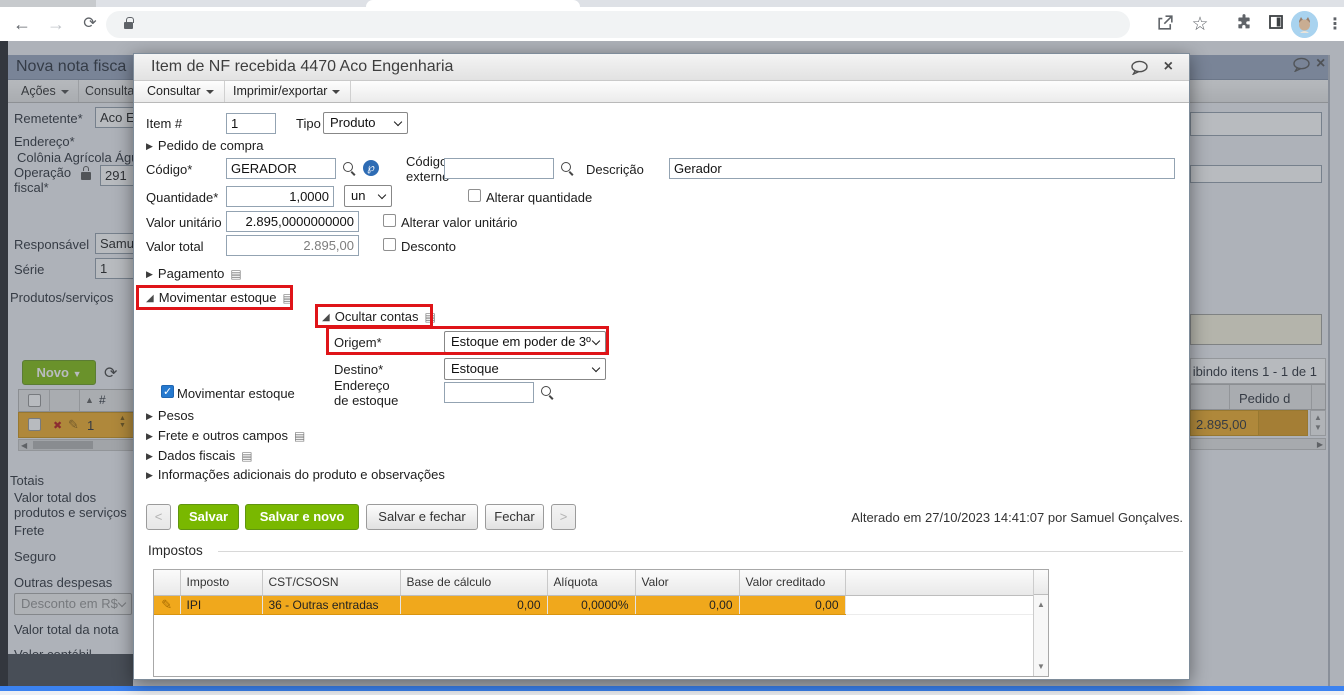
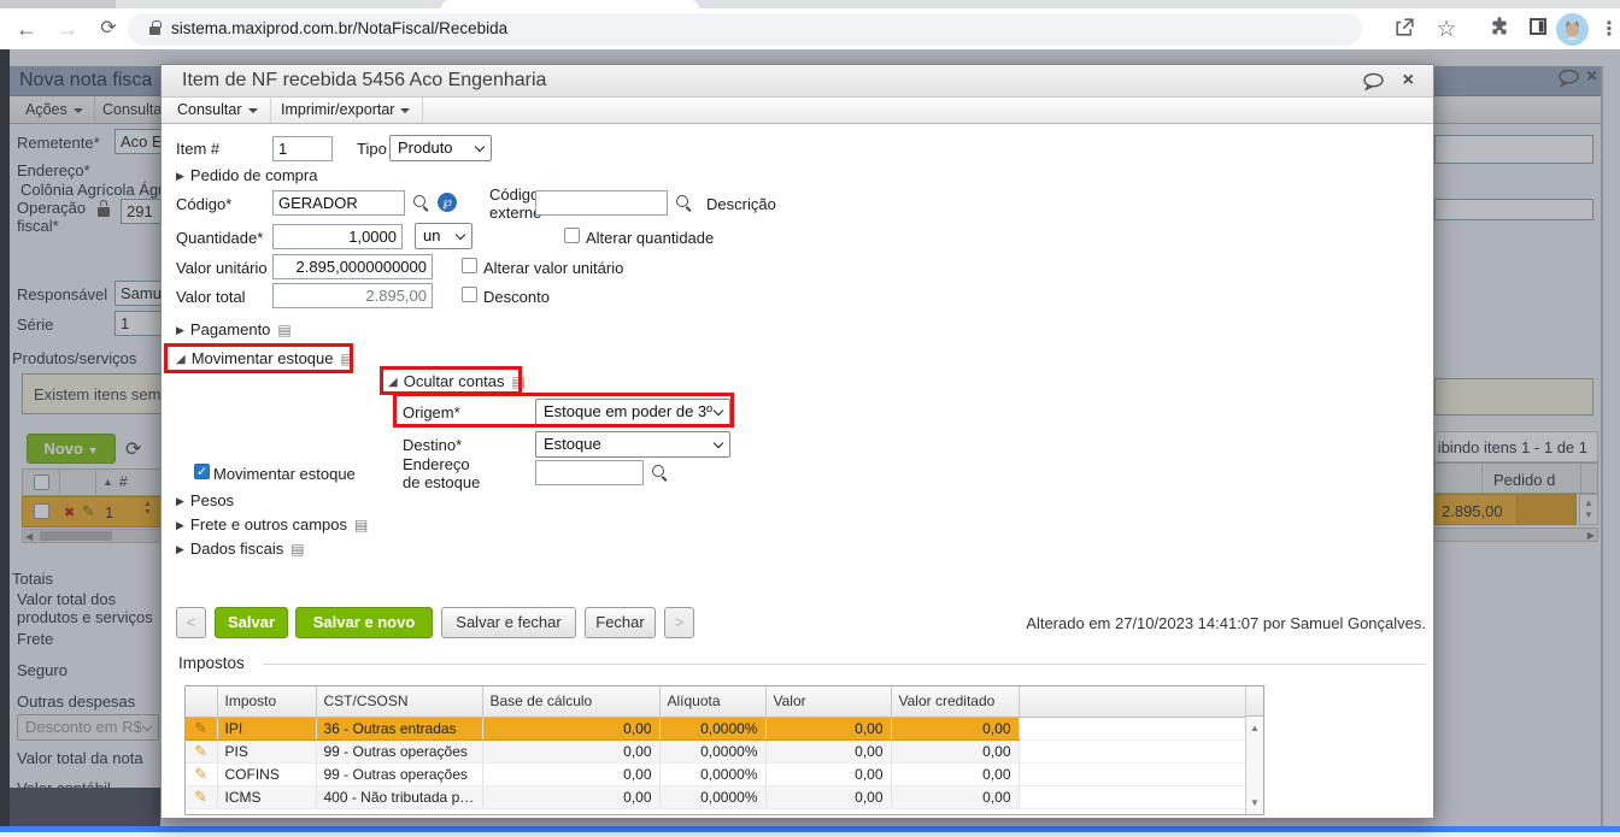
  ←
  →
  ⟳
+ sistema.maxiprod.com.br/NotaFiscal/Recebida
  ☆
  ⋮
  Nova nota fisca
  Ações
  Consulta
  Remetente*
  Aco E
  Endereço*
  Colônia Agrícola Ág
  Operação fiscal*
  291
  Responsável
  Samu
  Série
  1
  Produtos/serviços
+ Existem itens sem
  Novo ▼
  ⟳
  ▲
  #
  ✖
  ✎
  1
  ◀
  Totais
  Valor total dos produtos e serviços
  Frete
  Seguro
  Outras despesas
  Desconto em R$
  Valor total da nota
  ×
  ibindo itens 1 - 1 de 1
  Pedido d
  2.895,00
  ▲
  ▼
  ▶
- Item de NF recebida 4470 Aco Engenharia
+ Item de NF recebida 5456 Aco Engenharia
  ×
  Consultar
  Imprimir/exportar
  Item #
  1
  Tipo
  Produto
  ▶ Pedido de compra
  Código*
  GERADOR
  ℘
  Códig extern
  Descrição
- Gerador
  Quantidade*
  1,0000
  un
  Alterar quantidade
  Valor unitário
  2.895,0000000000
  Alterar valor unitário
  Valor total
  2.895,00
  Desconto
  ▶ Pagamento ▤
  ◢ Movimentar estoque ▤
  ◢ Ocultar contas ▤
  Origem*
  Estoque em poder de 3º
  Destino*
  Estoque
  Movimentar estoque
  Endereço de estoque
  ▶ Pesos
  ▶ Frete e outros campos ▤
  ▶ Dados fiscais ▤
- ▶ Informações adicionais do produto e observações
  <
  Salvar
  Salvar e novo
  Salvar e fechar
  Fechar
  >
  Alterado em 27/10/2023 14:41:07 por Samuel Gonçalves.
  Impostos
  	Imposto	CST/CSOSN	Base de cálculo	Alíquota	Valor	Valor creditado
  ✎	IPI	36 - Outras entradas	0,00	0,0000%	0,00	0,00
+ ✎	PIS	99 - Outras operações	0,00	0,0000%	0,00	0,00
+ ✎	COFINS	99 - Outras operações	0,00	0,0000%	0,00	0,00
+ ✎	ICMS	400 - Não tributada pel...	0,00	0,0000%	0,00	0,00
  ▲
  ▼
